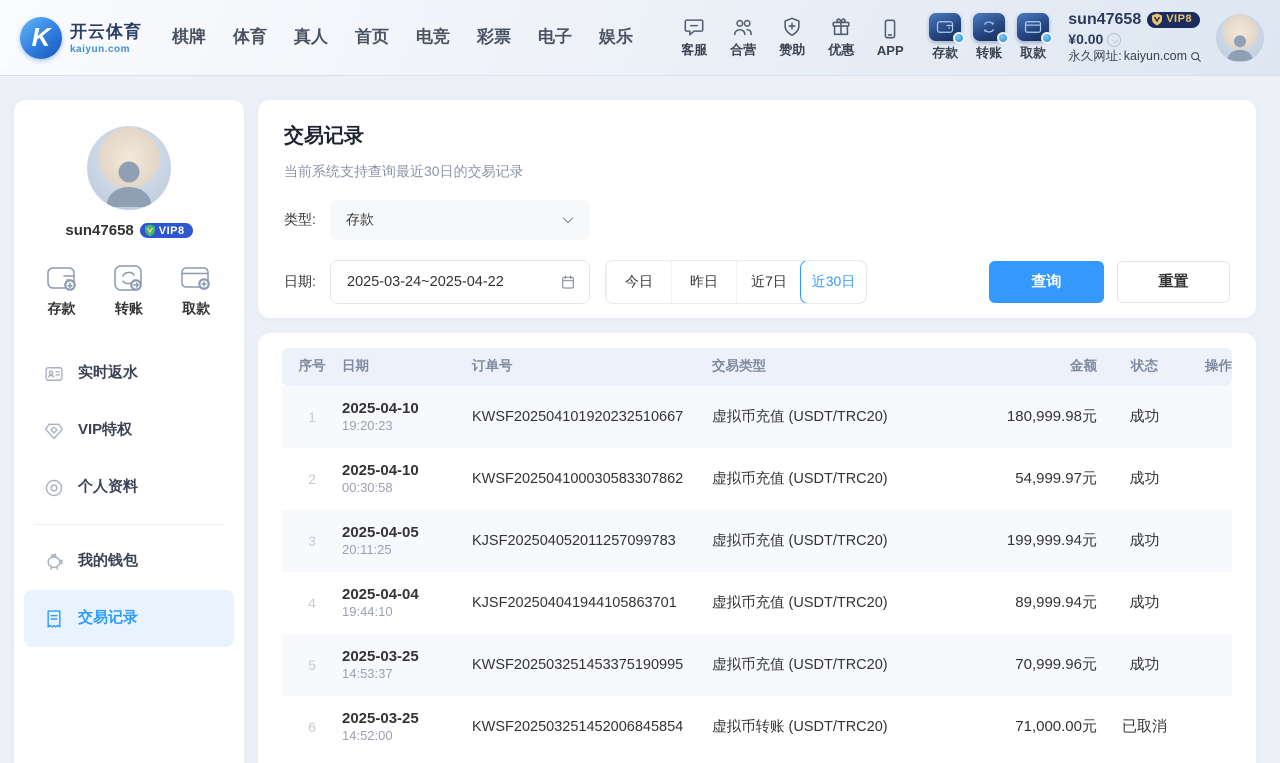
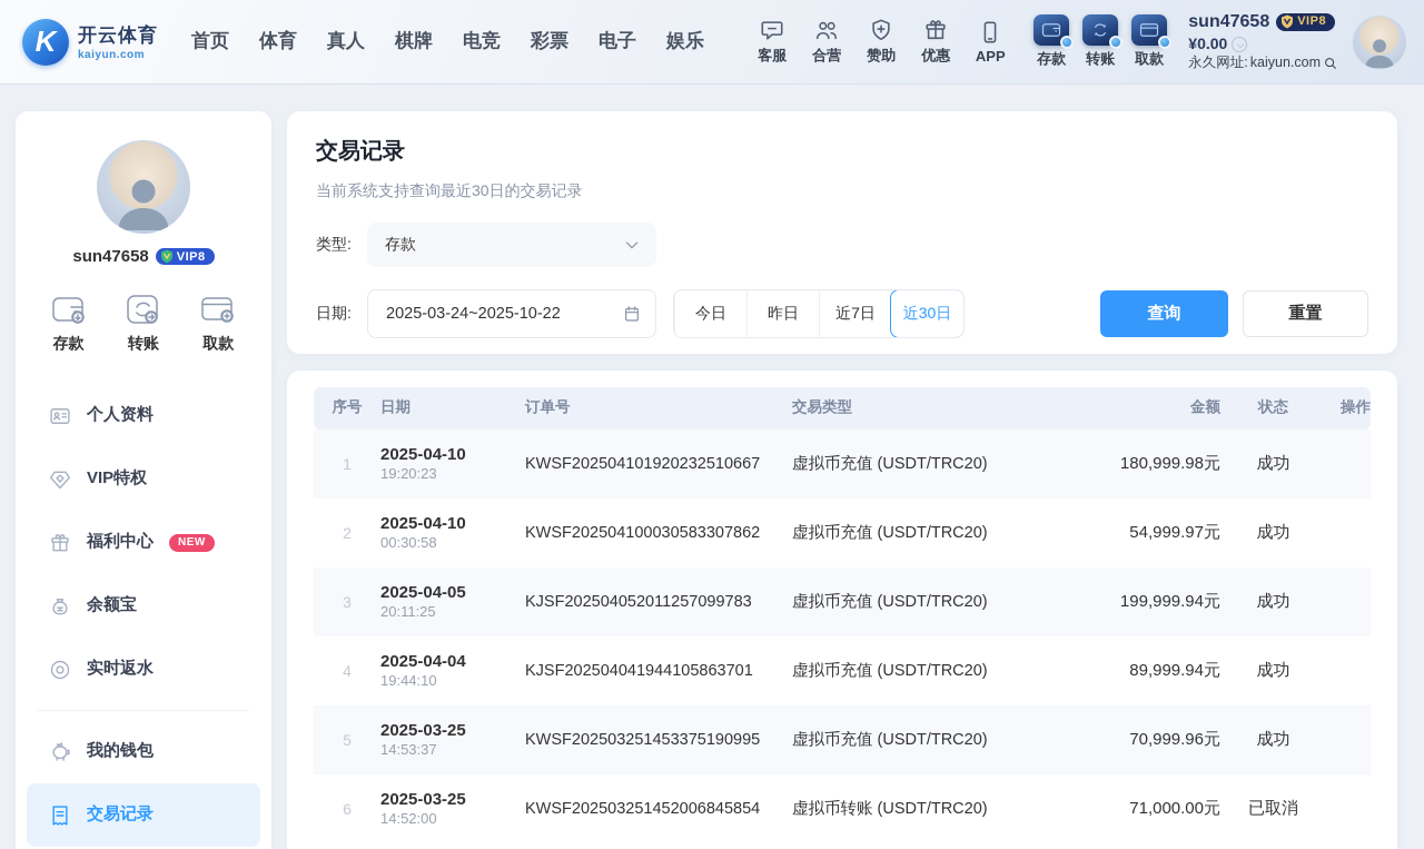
  K
  开云体育
  kaiyun.com
- 棋牌
+ 首页
  体育
  真人
- 首页
+ 棋牌
  电竞
  彩票
  电子
  娱乐
  客服
  合营
  赞助
  优惠
  APP
  存款
  转账
  取款
  sun47658
  VIP8
  ¥0.00
  永久网址:
  kaiyun.com
  sun47658
  VIP8
  存款
  转账
  取款
- 实时返水
+ 个人资料
  VIP特权
+ 福利中心
+ NEW
+ 余额宝
- 个人资料
+ 实时返水
  我的钱包
  交易记录
  交易记录
  当前系统支持查询最近30日的交易记录
  类型:
  存款
  日期:
- 2025-03-24~2025-04-22
+ 2025-03-24~2025-10-22
  今日
  昨日
  近7日
  近30日
  查询
  重置
  序号
  日期
  订单号
  交易类型
  金额
  状态
  操作
  1
  2025-04-10
  19:20:23
  KWSF202504101920232510667
  虚拟币充值 (USDT/TRC20)
  180,999.98元
  成功
  2
  2025-04-10
  00:30:58
  KWSF202504100030583307862
  虚拟币充值 (USDT/TRC20)
  54,999.97元
  成功
  3
  2025-04-05
  20:11:25
  KJSF202504052011257099783
  虚拟币充值 (USDT/TRC20)
  199,999.94元
  成功
  4
  2025-04-04
  19:44:10
  KJSF202504041944105863701
  虚拟币充值 (USDT/TRC20)
  89,999.94元
  成功
  5
  2025-03-25
  14:53:37
  KWSF202503251453375190995
  虚拟币充值 (USDT/TRC20)
  70,999.96元
  成功
  6
  2025-03-25
  14:52:00
  KWSF202503251452006845854
  虚拟币转账 (USDT/TRC20)
  71,000.00元
  已取消
